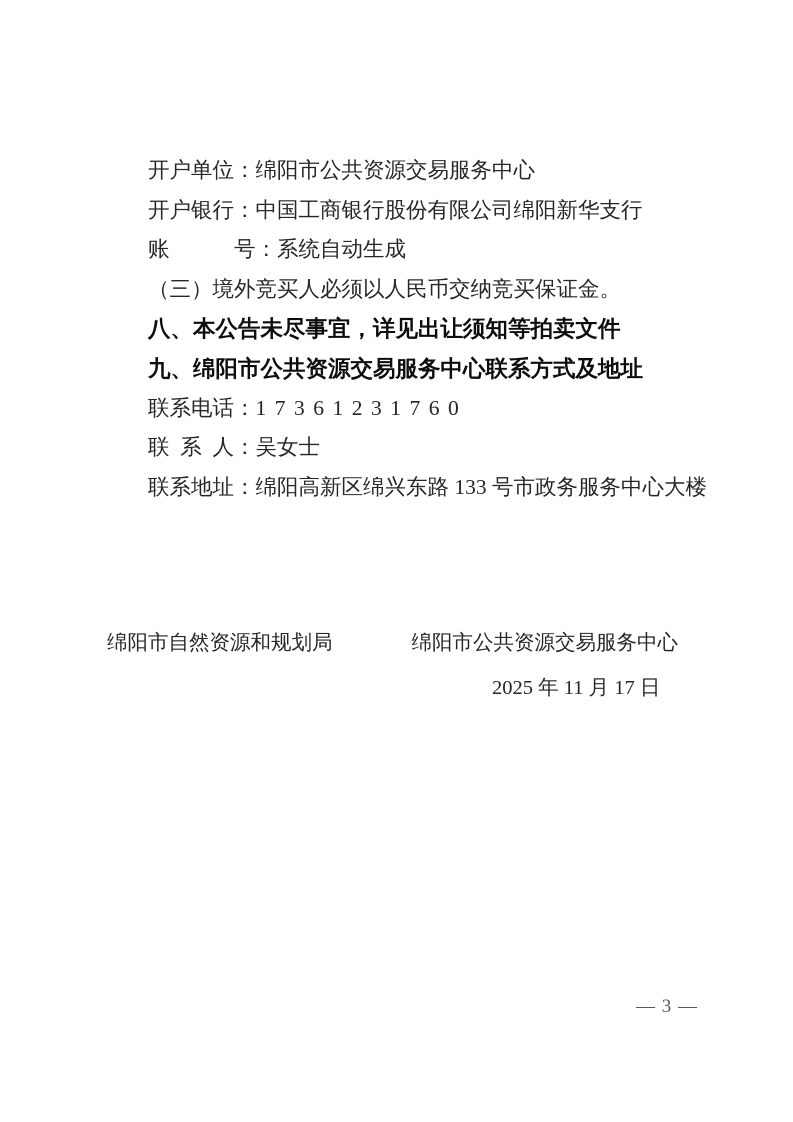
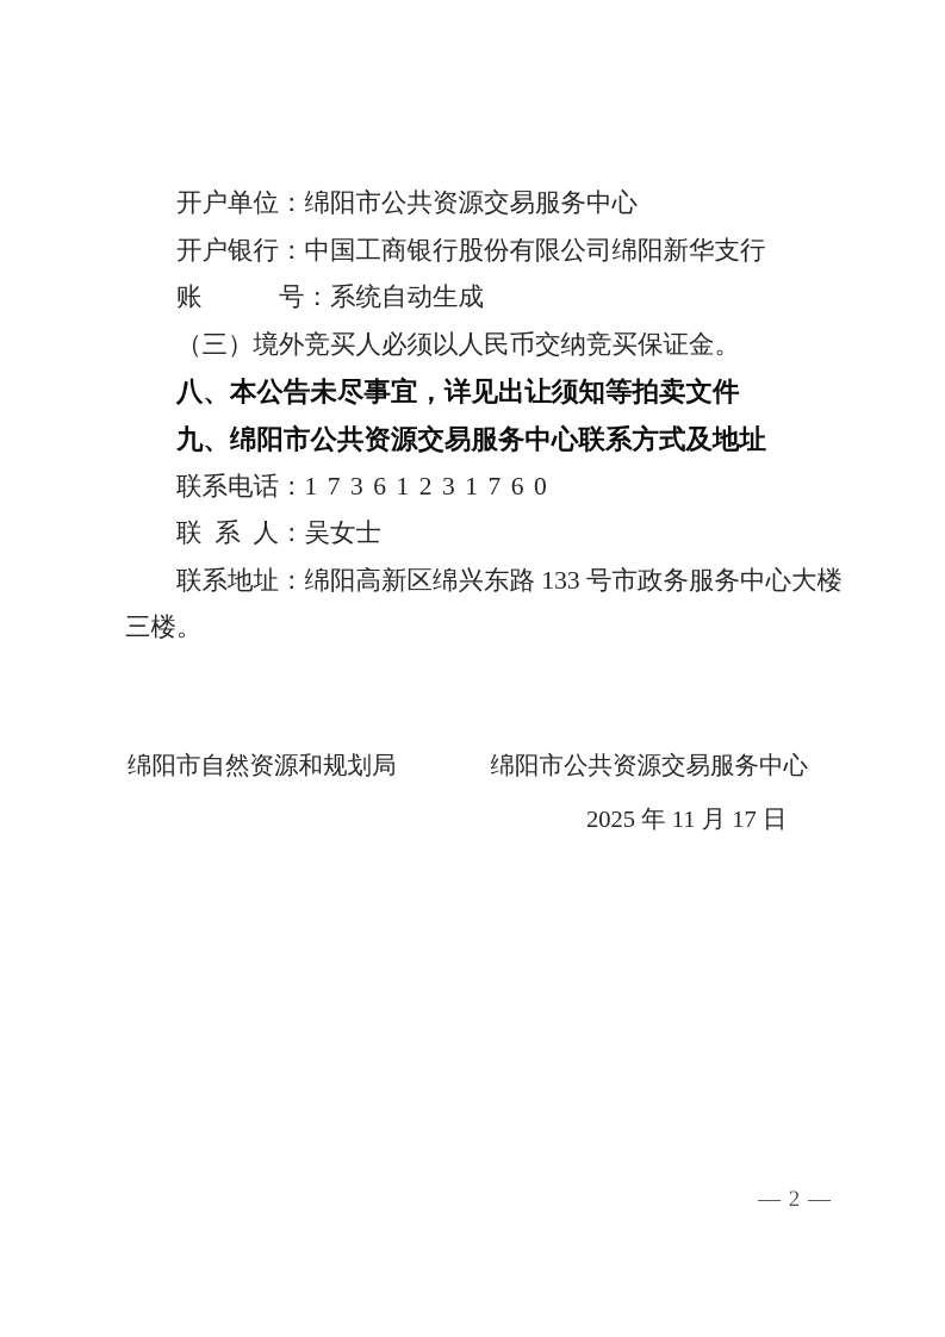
  开户单位：绵阳市公共资源交易服务中心
  开户银行：中国工商银行股份有限公司绵阳新华支行
  账 号：系统自动生成
  （三）境外竞买人必须以人民币交纳竞买保证金。
  八、本公告未尽事宜，详见出让须知等拍卖文件
  九、绵阳市公共资源交易服务中心联系方式及地址
  联系电话：17361231760
  联 系 人：吴女士
  联系地址：绵阳高新区绵兴东路 133 号市政务服务中心大楼
+ 三楼。
  绵阳市自然资源和规划局
  绵阳市公共资源交易服务中心
  2025 年 11 月 17 日
- — 3 —
+ — 2 —
